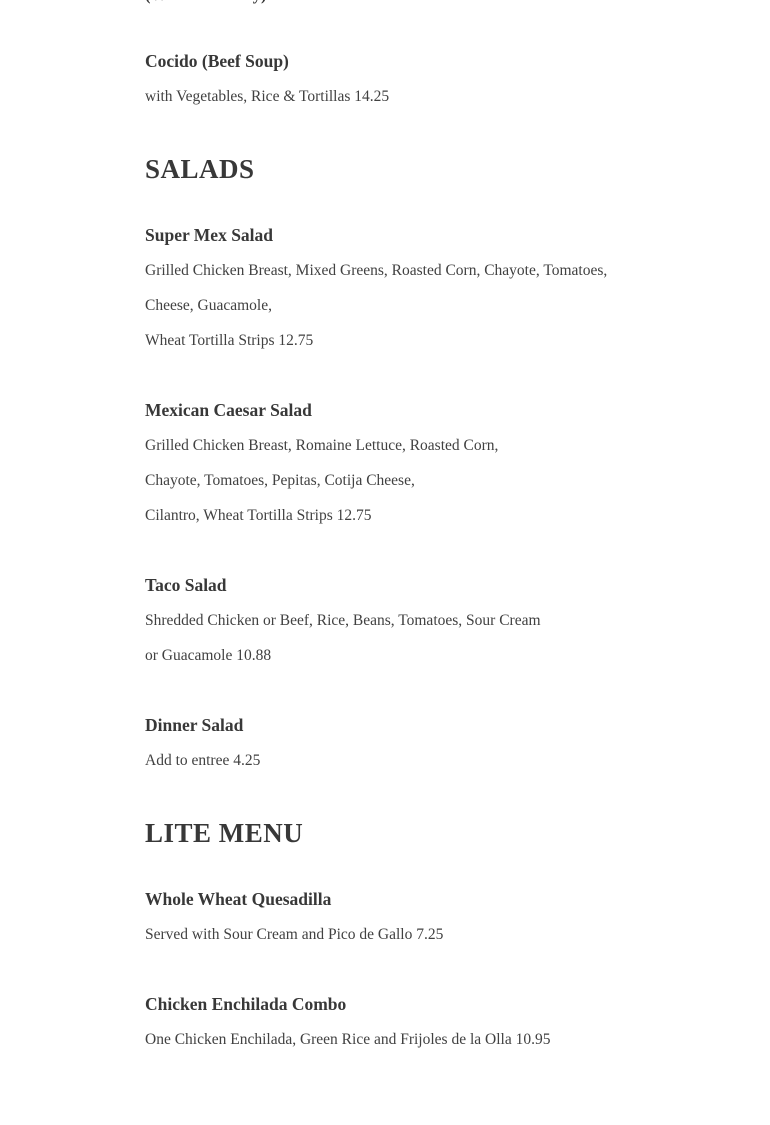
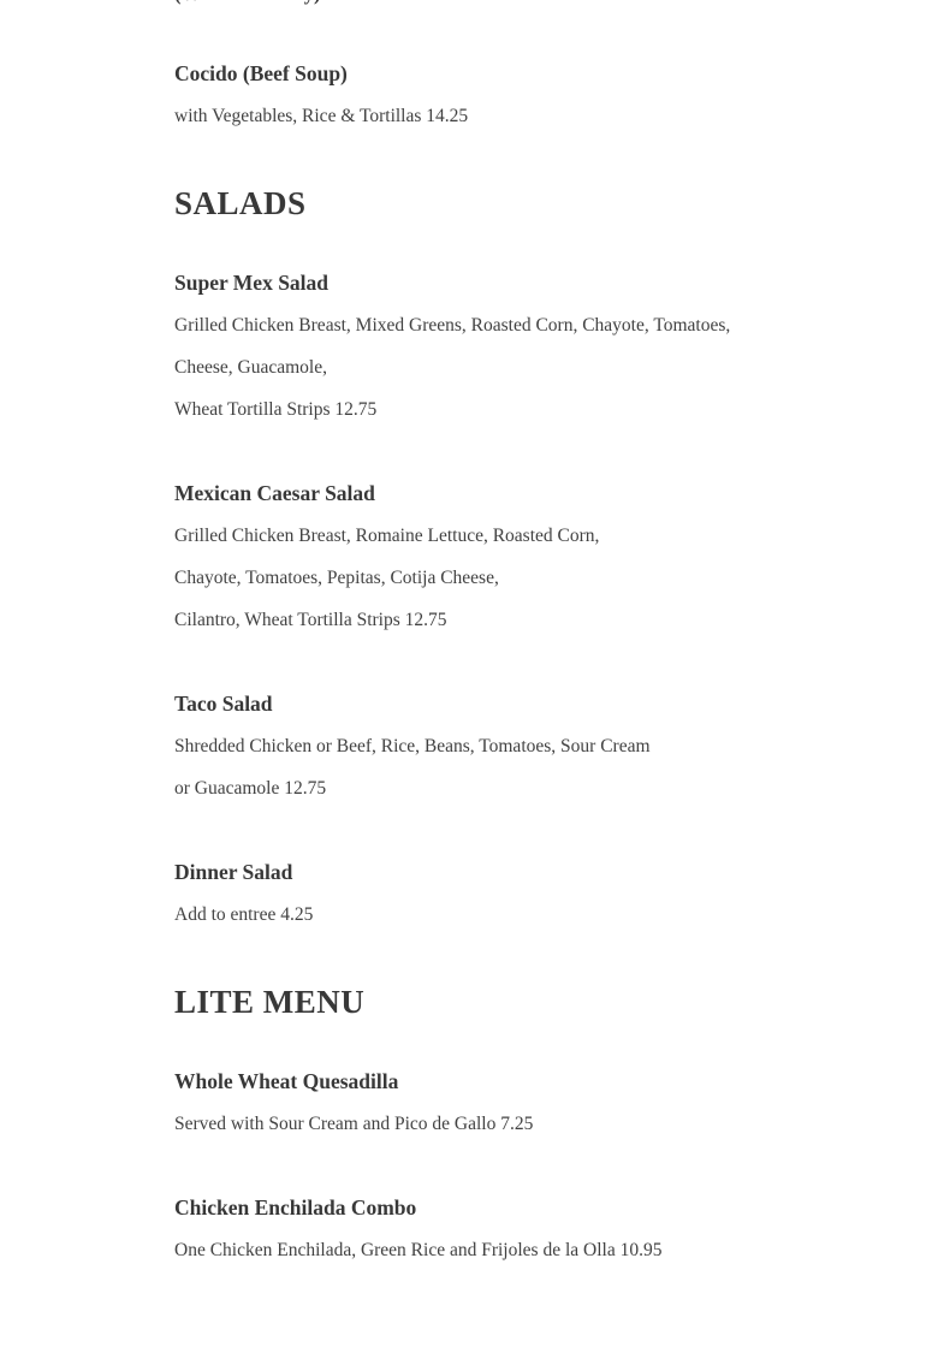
  Cocido (Beef Soup)
  with Vegetables, Rice & Tortillas 14.25
  SALADS
  Super Mex Salad
  Grilled Chicken Breast, Mixed Greens, Roasted Corn, Chayote, Tomatoes,
  Cheese, Guacamole,
  Wheat Tortilla Strips 12.75
  Mexican Caesar Salad
  Grilled Chicken Breast, Romaine Lettuce, Roasted Corn,
  Chayote, Tomatoes, Pepitas, Cotija Cheese,
  Cilantro, Wheat Tortilla Strips 12.75
  Taco Salad
  Shredded Chicken or Beef, Rice, Beans, Tomatoes, Sour Cream
- or Guacamole 10.88
+ or Guacamole 12.75
  Dinner Salad
  Add to entree 4.25
  LITE MENU
  Whole Wheat Quesadilla
  Served with Sour Cream and Pico de Gallo 7.25
  Chicken Enchilada Combo
  One Chicken Enchilada, Green Rice and Frijoles de la Olla 10.95
